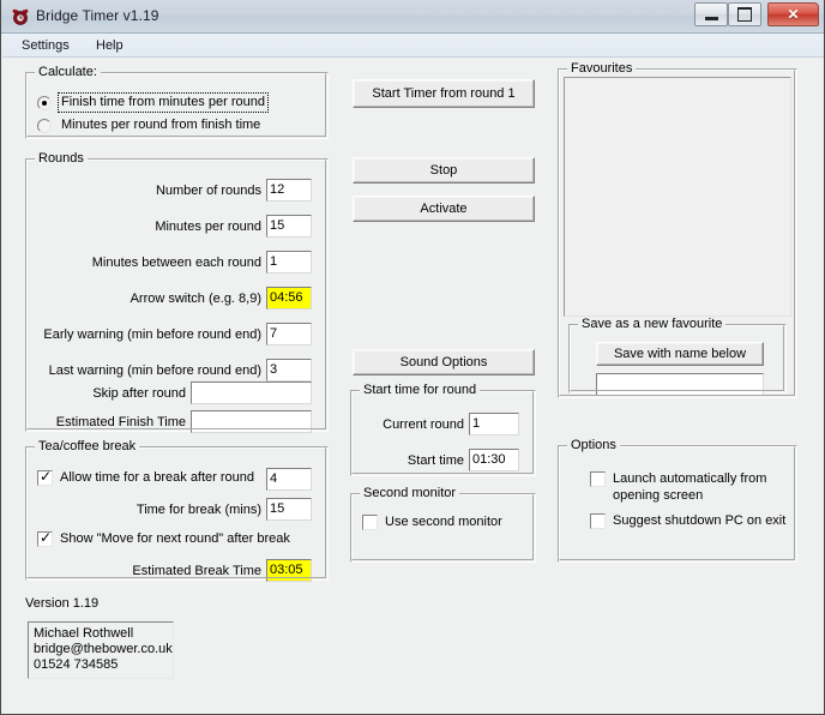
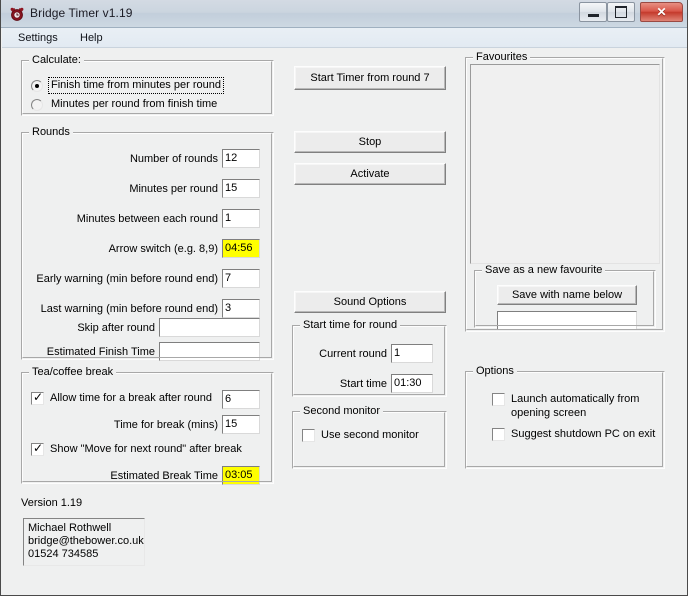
  Bridge Timer v1.19
  ✕
  Settings
  Help
  Calculate:
  Finish time from minutes per round
  Minutes per round from finish time
  Rounds
  Number of rounds
  12
  Minutes per round
  15
  Minutes between each round
  1
  Arrow switch (e.g. 8,9)
  04:56
  Early warning (min before round end)
  7
  Last warning (min before round end)
  3
  Skip after round
  Estimated Finish Time
  Tea/coffee break
  ✓
  Allow time for a break after round
- 4
+ 6
  Time for break (mins)
  15
  ✓
  Show "Move for next round" after break
  Estimated Break Time
  03:05
  Version 1.19
  Michael Rothwell
  bridge@thebower.co.uk
  01524 734585
- Start Timer from round 1
+ Start Timer from round 7
  Stop
  Activate
  Sound Options
  Start time for round
  Current round
  1
  Start time
  01:30
  Second monitor
  Use second monitor
  Favourites
  Save as a new favourite
  Save with name below
  Options
  Launch automatically from opening screen
  Suggest shutdown PC on exit
